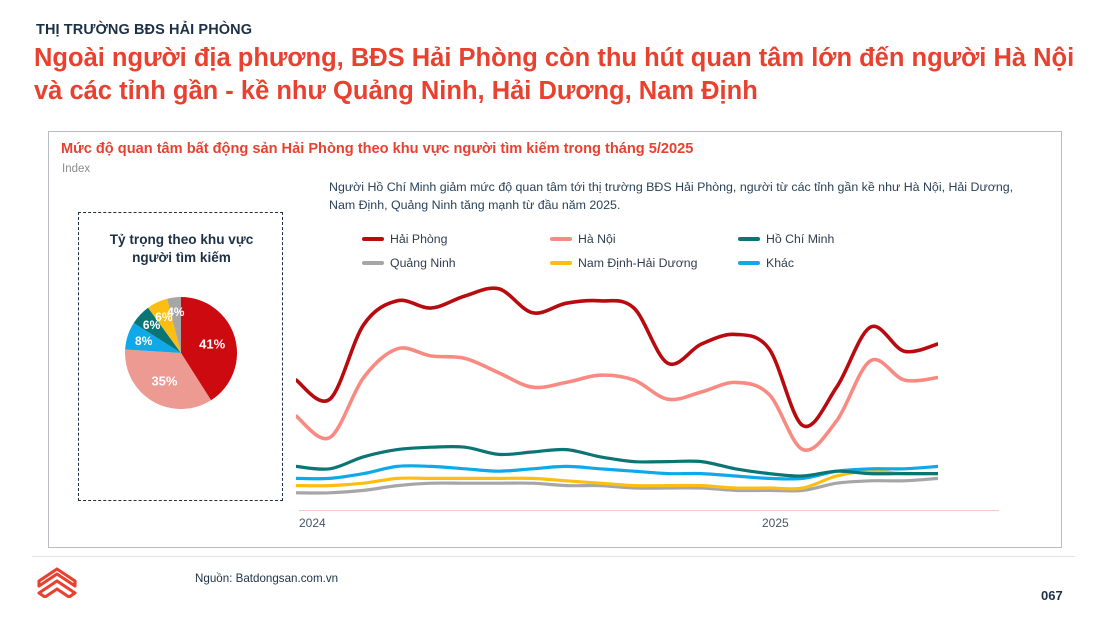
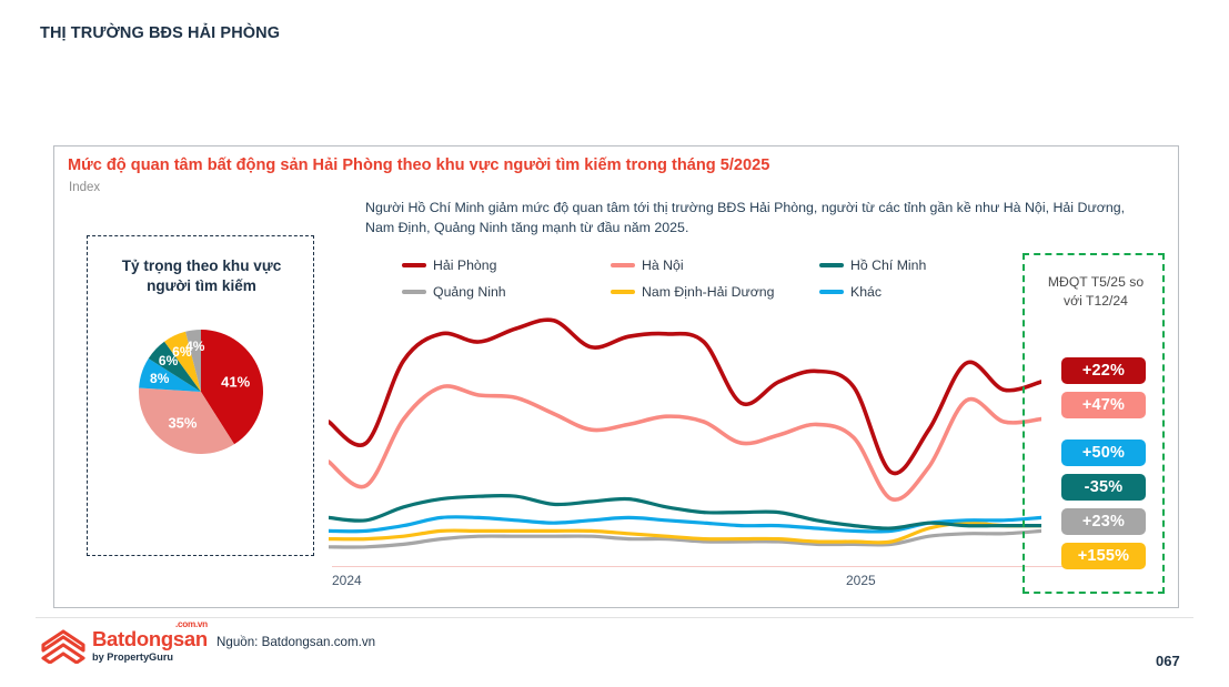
  THỊ TRƯỜNG BĐS HẢI PHÒNG
- Ngoài người địa phương, BĐS Hải Phòng còn thu hút quan tâm lớn đến người Hà Nội và các tỉnh gần - kề như Quảng Ninh, Hải Dương, Nam Định
  Mức độ quan tâm bất động sản Hải Phòng theo khu vực người tìm kiếm trong tháng 5/2025
  Index
  Người Hồ Chí Minh giảm mức độ quan tâm tới thị trường BĐS Hải Phòng, người từ các tỉnh gần kề như Hà Nội, Hải Dương, Nam Định, Quảng Ninh tăng mạnh từ đầu năm 2025.
  Hải Phòng
  Hà Nội
  Hồ Chí Minh
  Quảng Ninh
  Nam Định-Hải Dương
  Khác
  Tỷ trọng theo khu vực
  người tìm kiếm
  41%
  35%
  8%
  6%
  6%
  4%
  2024
  2025
+ MĐQT T5/25 so
+ với T12/24
+ +22%
+ +47%
+ +50%
+ -35%
+ +23%
+ +155%
+ Batdongsan
+ .com.vn
+ by PropertyGuru
  Nguồn: Batdongsan.com.vn
  067
